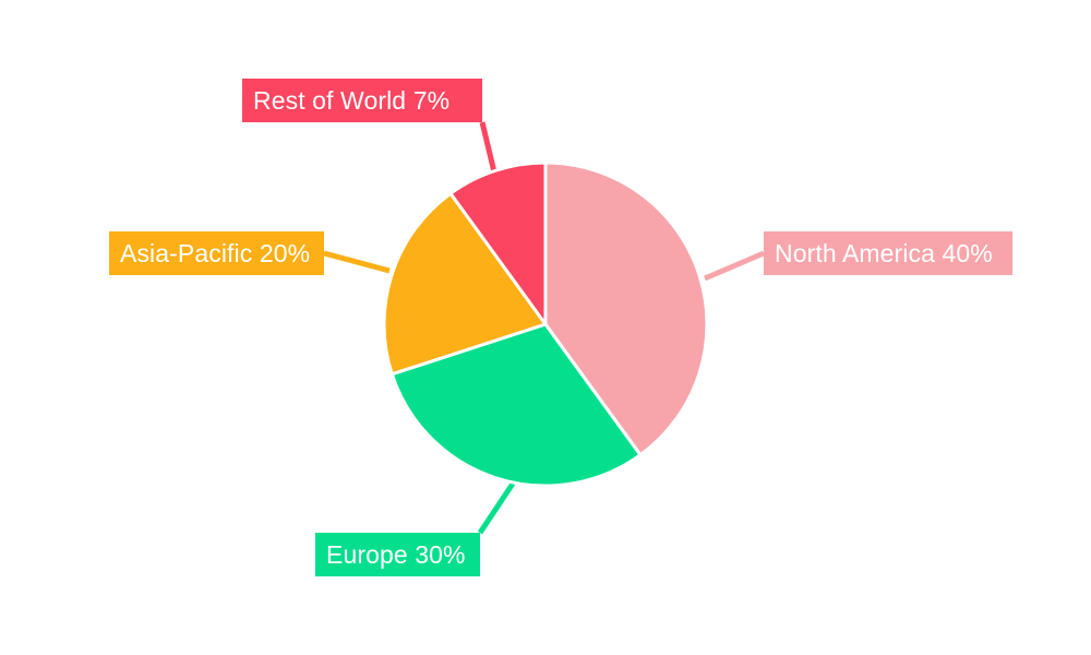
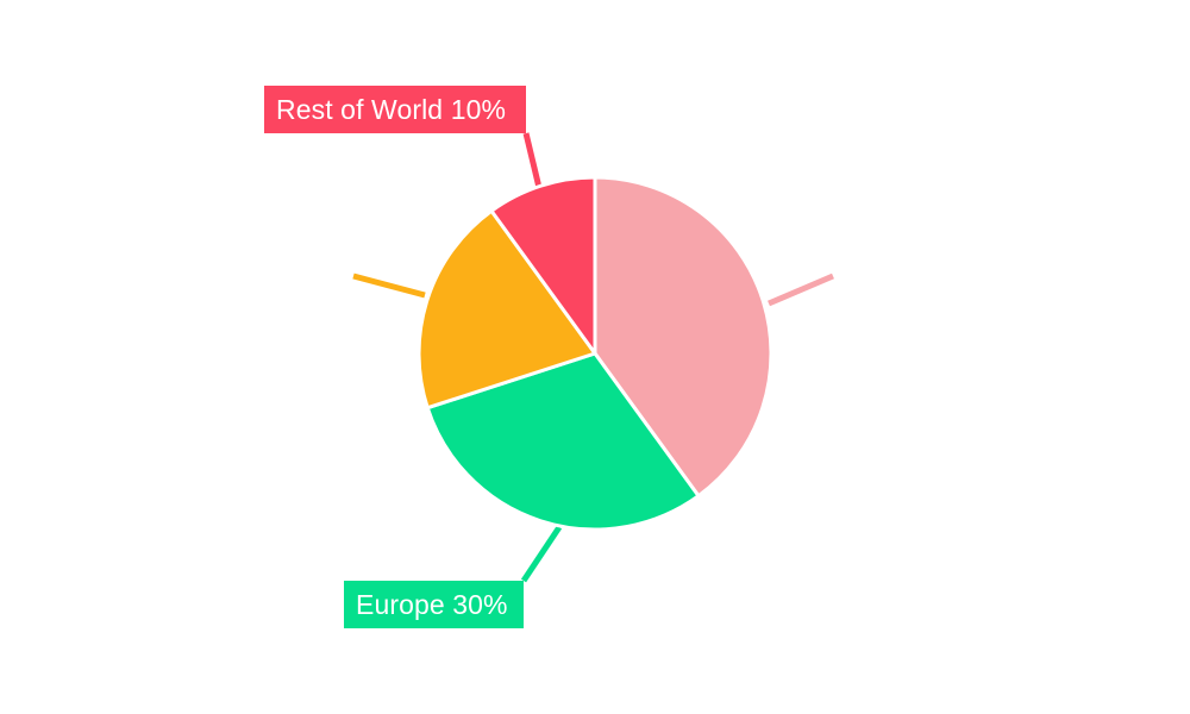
- North America 40%
  Europe 30%
- Asia-Pacific 20%
- Rest of World 7%
+ Rest of World 10%
